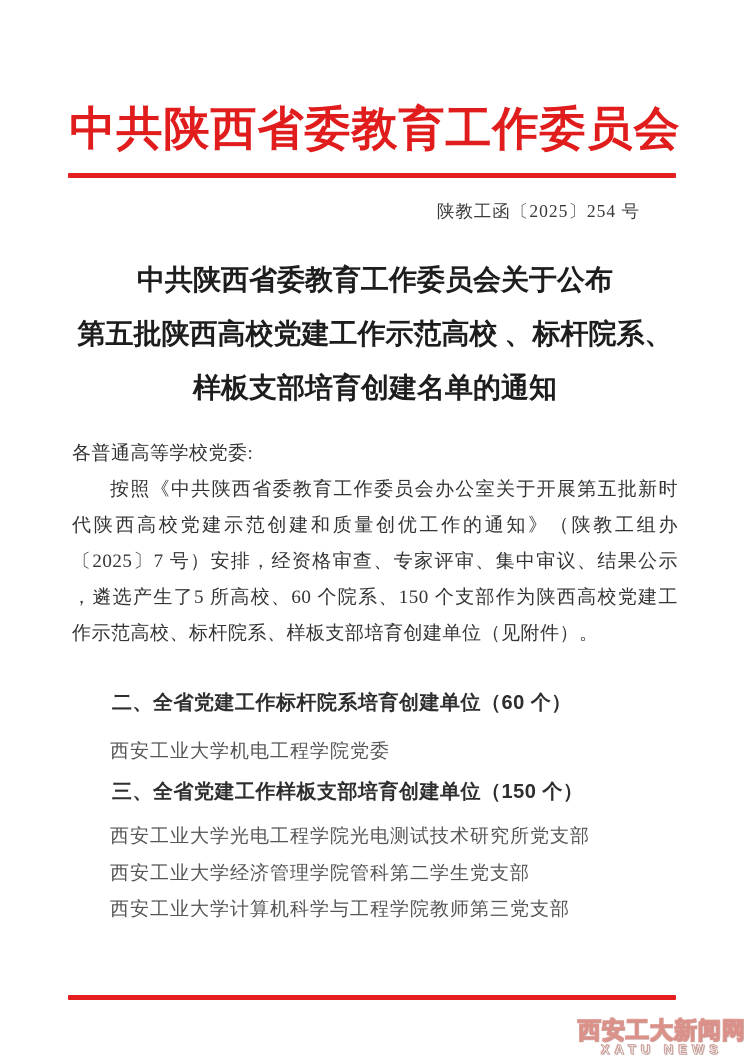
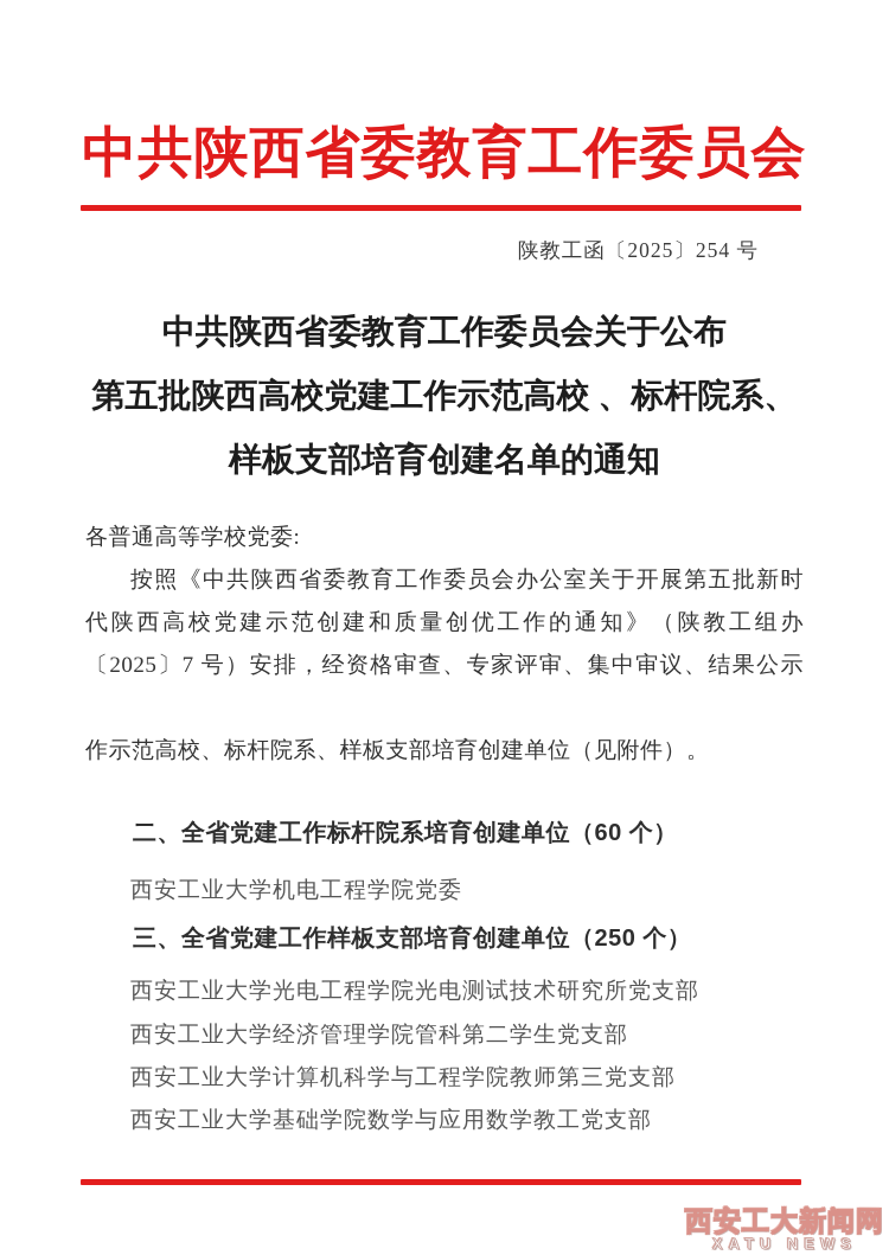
  中共陕西省委教育工作委员会
  陕教工函〔2025〕254 号
  中共陕西省委教育工作委员会关于公布
  第五批陕西高校党建工作示范高校 、标杆院系、
  样板支部培育创建名单的通知
  各普通高等学校党委:
  按照《中共陕西省委教育工作委员会办公室关于开展第五批新时
  代陕西高校党建示范创建和质量创优工作的通知》（陕教工组办
  〔2025〕7 号）安排，经资格审查、专家评审、集中审议、结果公示
- ，遴选产生了5 所高校、60 个院系、150 个支部作为陕西高校党建工
  作示范高校、标杆院系、样板支部培育创建单位（见附件）。
  二、全省党建工作标杆院系培育创建单位（60 个）
  西安工业大学机电工程学院党委
- 三、全省党建工作样板支部培育创建单位（150 个）
+ 三、全省党建工作样板支部培育创建单位（250 个）
  西安工业大学光电工程学院光电测试技术研究所党支部
  西安工业大学经济管理学院管科第二学生党支部
  西安工业大学计算机科学与工程学院教师第三党支部
+ 西安工业大学基础学院数学与应用数学教工党支部
  西安工大新闻网
  XATU NEWS
